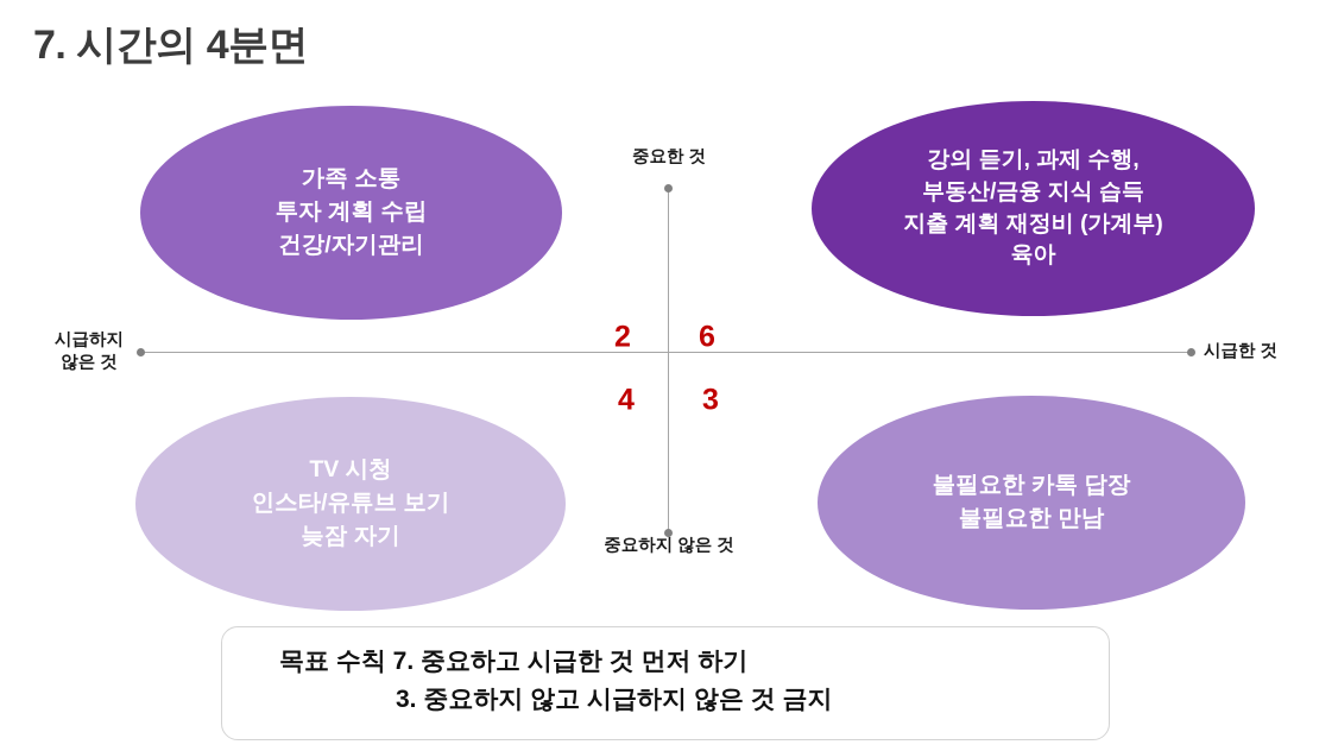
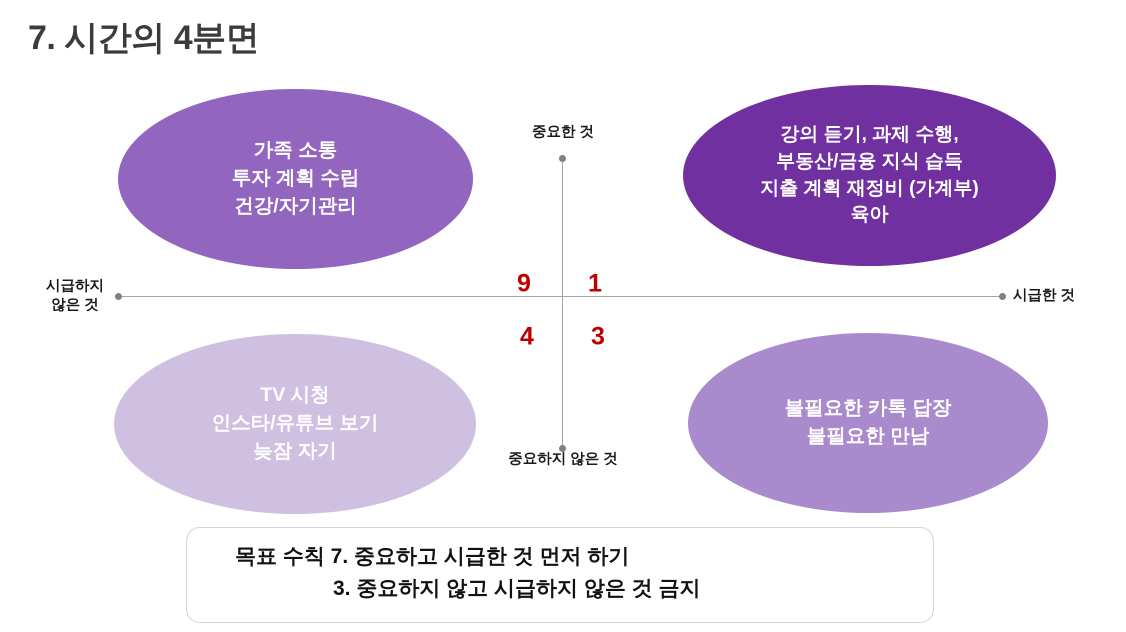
  7. 시간의 4분면
  중요한 것
  중요하지 않은 것
  시급하지
  않은 것
  시급한 것
- 6
+ 1
- 2
+ 9
  3
  4
  가족 소통
  투자 계획 수립
  건강/자기관리
  강의 듣기, 과제 수행,
  부동산/금융 지식 습득
  지출 계획 재정비 (가계부)
  육아
  TV 시청
  인스타/유튜브 보기
  늦잠 자기
  불필요한 카톡 답장
  불필요한 만남
  목표 수칙 7. 중요하고 시급한 것 먼저 하기
  3. 중요하지 않고 시급하지 않은 것 금지
